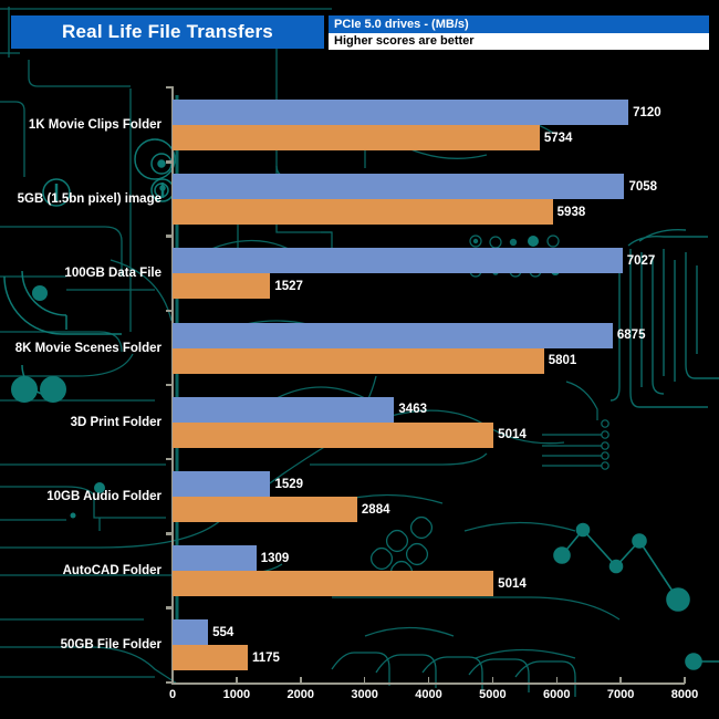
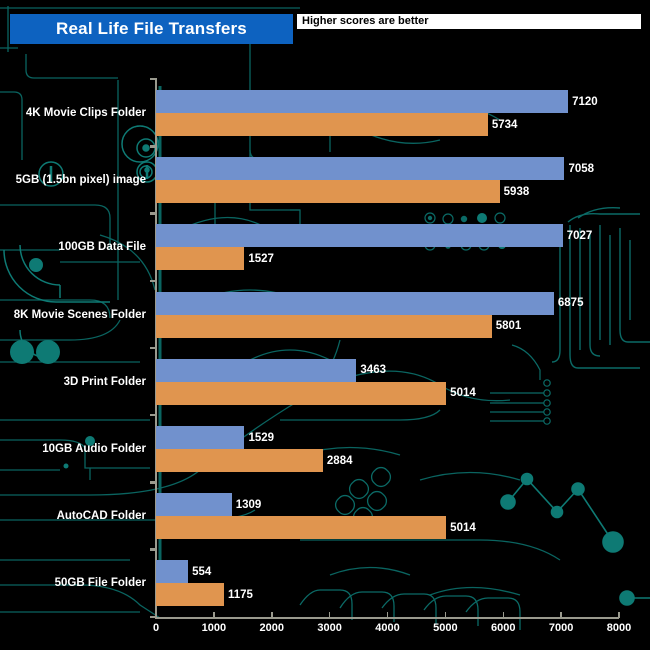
  Real Life File Transfers
- PCIe 5.0 drives - (MB/s)
  Higher scores are better
  0
  1000
  2000
  3000
  4000
  5000
  6000
  7000
  8000
- 1K Movie Clips Folder
+ 4K Movie Clips Folder
  7120
  5734
  5GB (1.5bn pixel) image
  7058
  5938
  100GB Data File
  7027
  1527
  8K Movie Scenes Folder
  6875
  5801
  3D Print Folder
  3463
  5014
  10GB Audio Folder
  1529
  2884
  AutoCAD Folder
  1309
  5014
  50GB File Folder
  554
  1175
